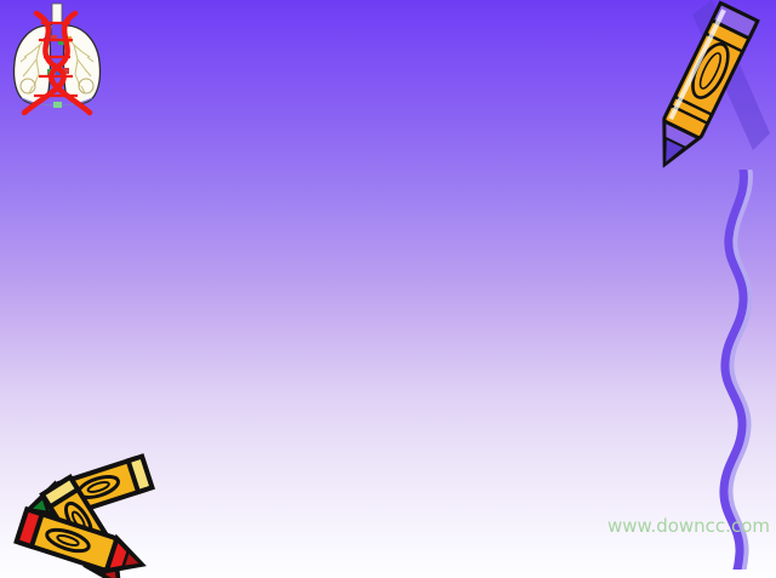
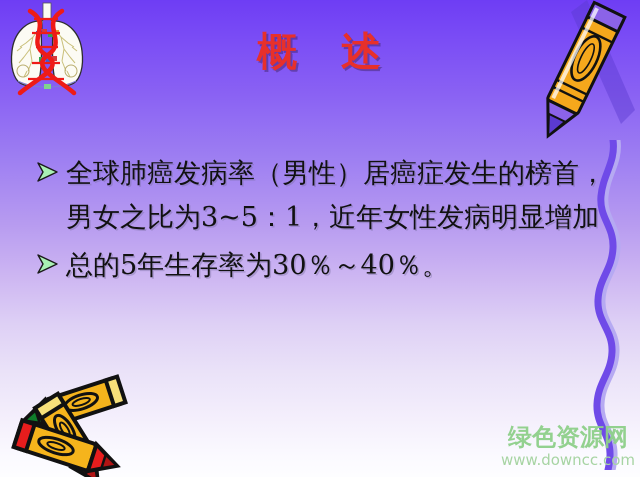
+ 概 述
+ 全球肺癌发病率（男性）居癌症发生的榜首，男女之比为3~5：1，近年女性发病明显增加
+ 总的5年生存率为30％～40％。
+ 绿色资源网
  www.downcc.com
